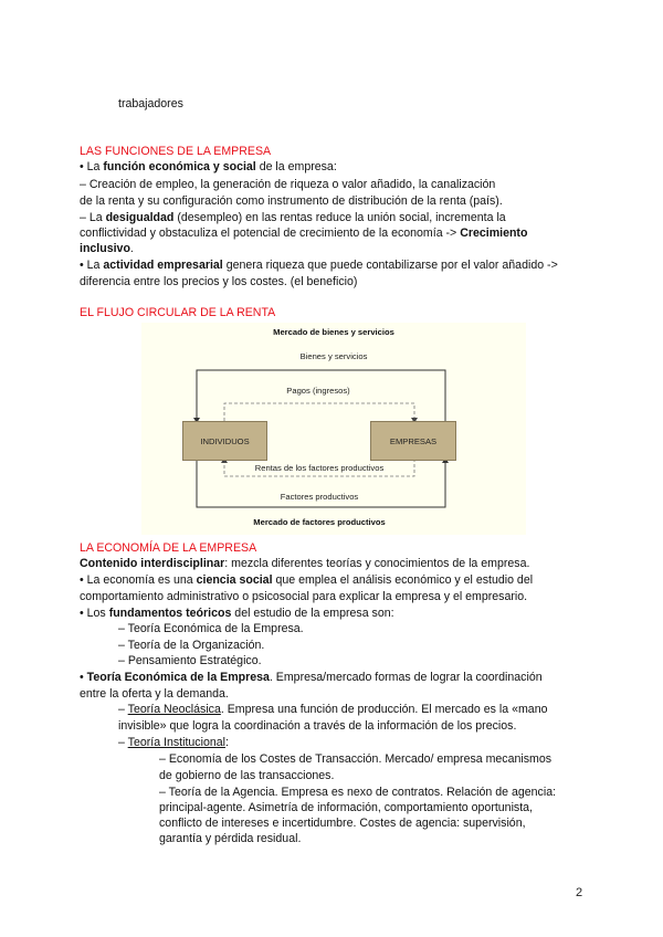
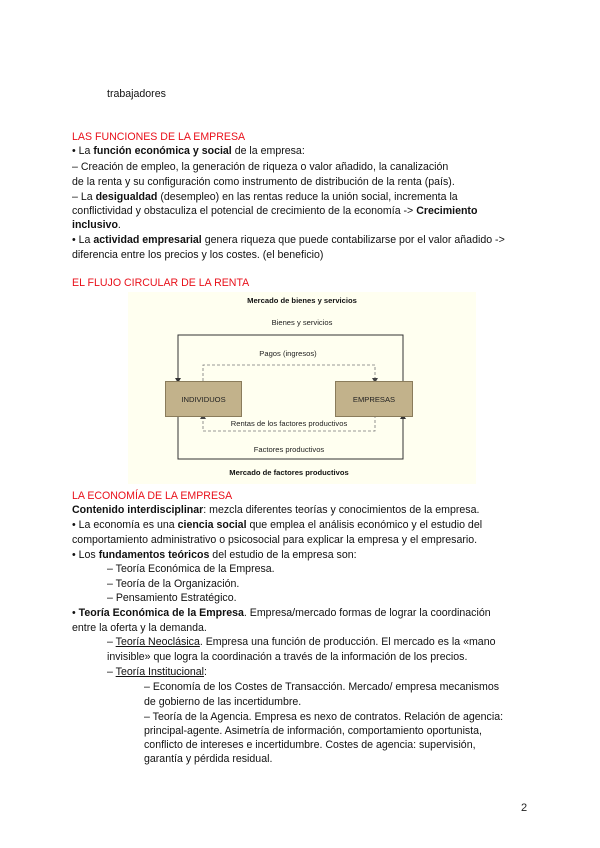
  trabajadores
  LAS FUNCIONES DE LA EMPRESA
  • La función económica y social de la empresa:
  – Creación de empleo, la generación de riqueza o valor añadido, la canalización
  de la renta y su configuración como instrumento de distribución de la renta (país).
  – La desigualdad (desempleo) en las rentas reduce la unión social, incrementa la
  conflictividad y obstaculiza el potencial de crecimiento de la economía -> Crecimiento
  inclusivo.
  • La actividad empresarial genera riqueza que puede contabilizarse por el valor añadido ->
  diferencia entre los precios y los costes. (el beneficio)
  EL FLUJO CIRCULAR DE LA RENTA
  Mercado de bienes y servicios
  Bienes y servicios
  Pagos (ingresos)
  INDIVIDUOS
  EMPRESAS
  Rentas de los factores productivos
  Factores productivos
  Mercado de factores productivos
  LA ECONOMÍA DE LA EMPRESA
  Contenido interdisciplinar: mezcla diferentes teorías y conocimientos de la empresa.
  • La economía es una ciencia social que emplea el análisis económico y el estudio del
  comportamiento administrativo o psicosocial para explicar la empresa y el empresario.
  • Los fundamentos teóricos del estudio de la empresa son:
  – Teoría Económica de la Empresa.
  – Teoría de la Organización.
  – Pensamiento Estratégico.
  • Teoría Económica de la Empresa. Empresa/mercado formas de lograr la coordinación
  entre la oferta y la demanda.
  – Teoría Neoclásica. Empresa una función de producción. El mercado es la «mano
  invisible» que logra la coordinación a través de la información de los precios.
  – Teoría Institucional:
  – Economía de los Costes de Transacción. Mercado/ empresa mecanismos
- de gobierno de las transacciones.
+ de gobierno de las incertidumbre.
  – Teoría de la Agencia. Empresa es nexo de contratos. Relación de agencia:
  principal-agente. Asimetría de información, comportamiento oportunista,
  conflicto de intereses e incertidumbre. Costes de agencia: supervisión,
  garantía y pérdida residual.
  2
